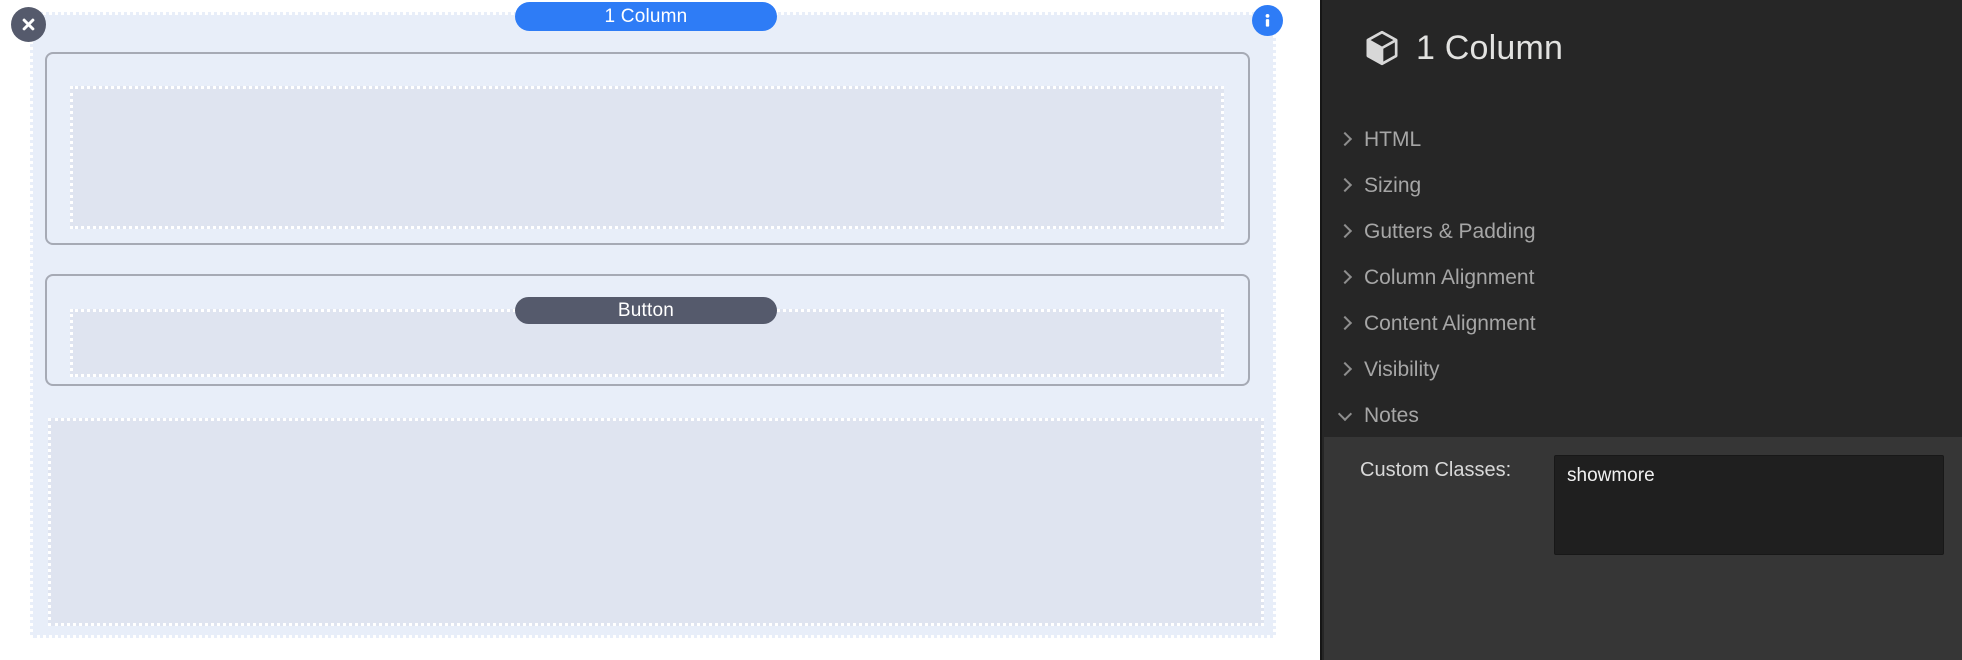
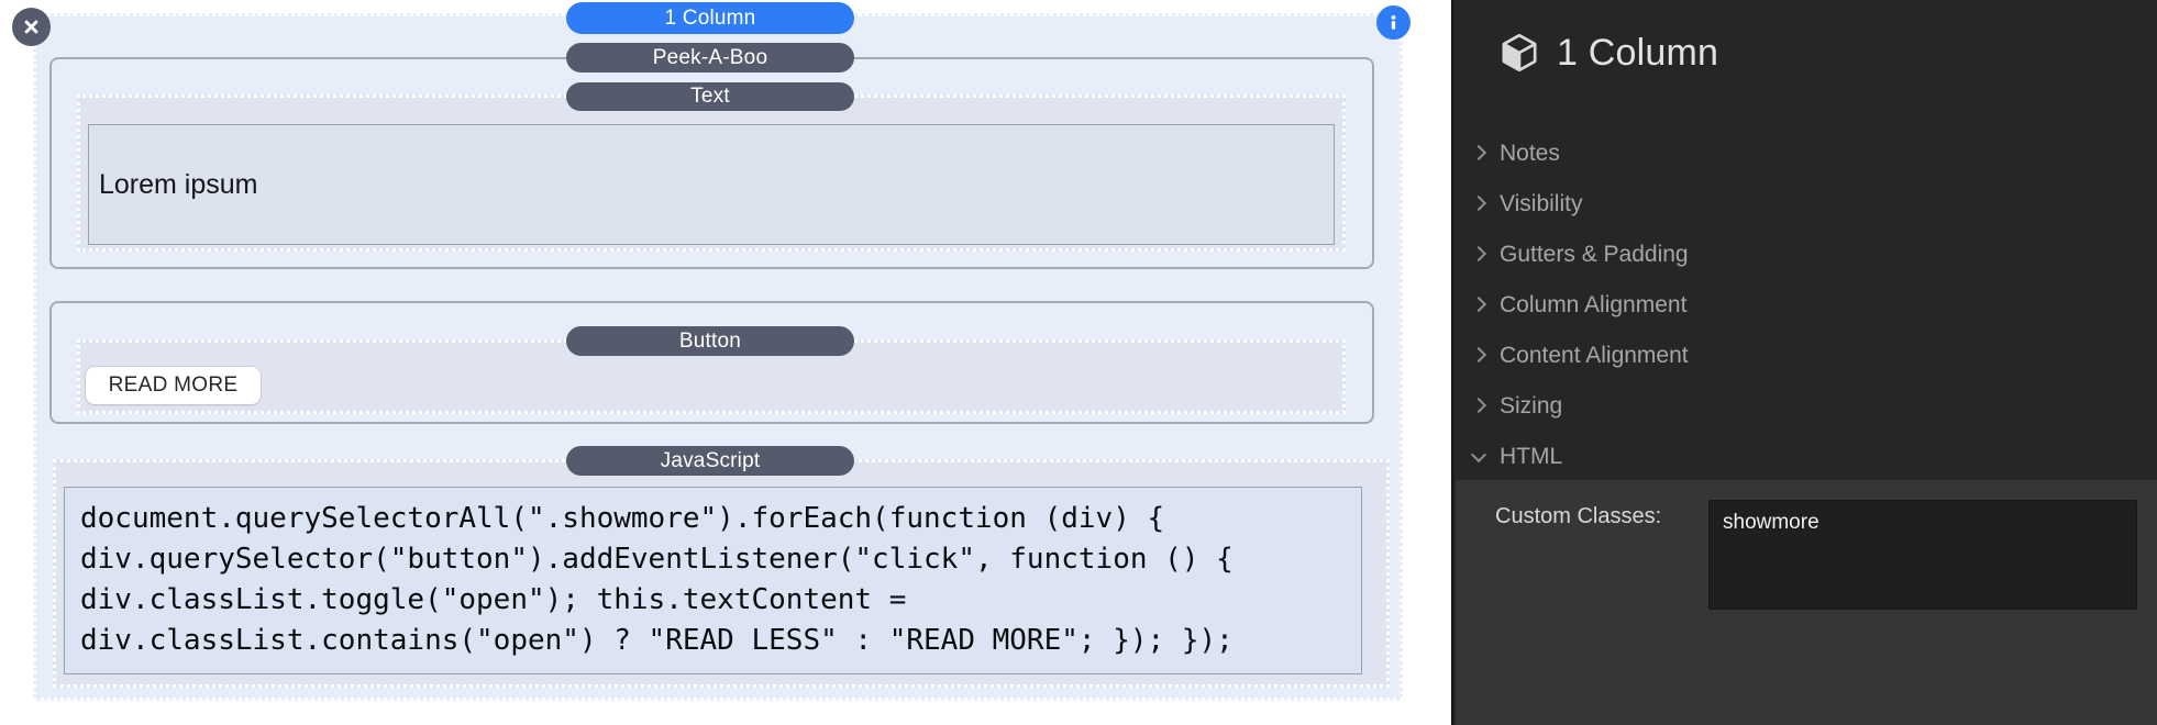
  1 Column
+ Peek-A-Boo
+ Text
  Button
+ JavaScript
+ Lorem ipsum
+ READ MORE
+ document.querySelectorAll(".showmore").forEach(function (div) {
+ div.querySelector("button").addEventListener("click", function () {
+ div.classList.toggle("open"); this.textContent =
+ div.classList.contains("open") ? "READ LESS" : "READ MORE"; }); });
  1 Column
- HTML
+ Notes
- Sizing
+ Visibility
  Gutters & Padding
  Column Alignment
  Content Alignment
- Visibility
+ Sizing
- Notes
+ HTML
  Custom Classes:
  showmore
